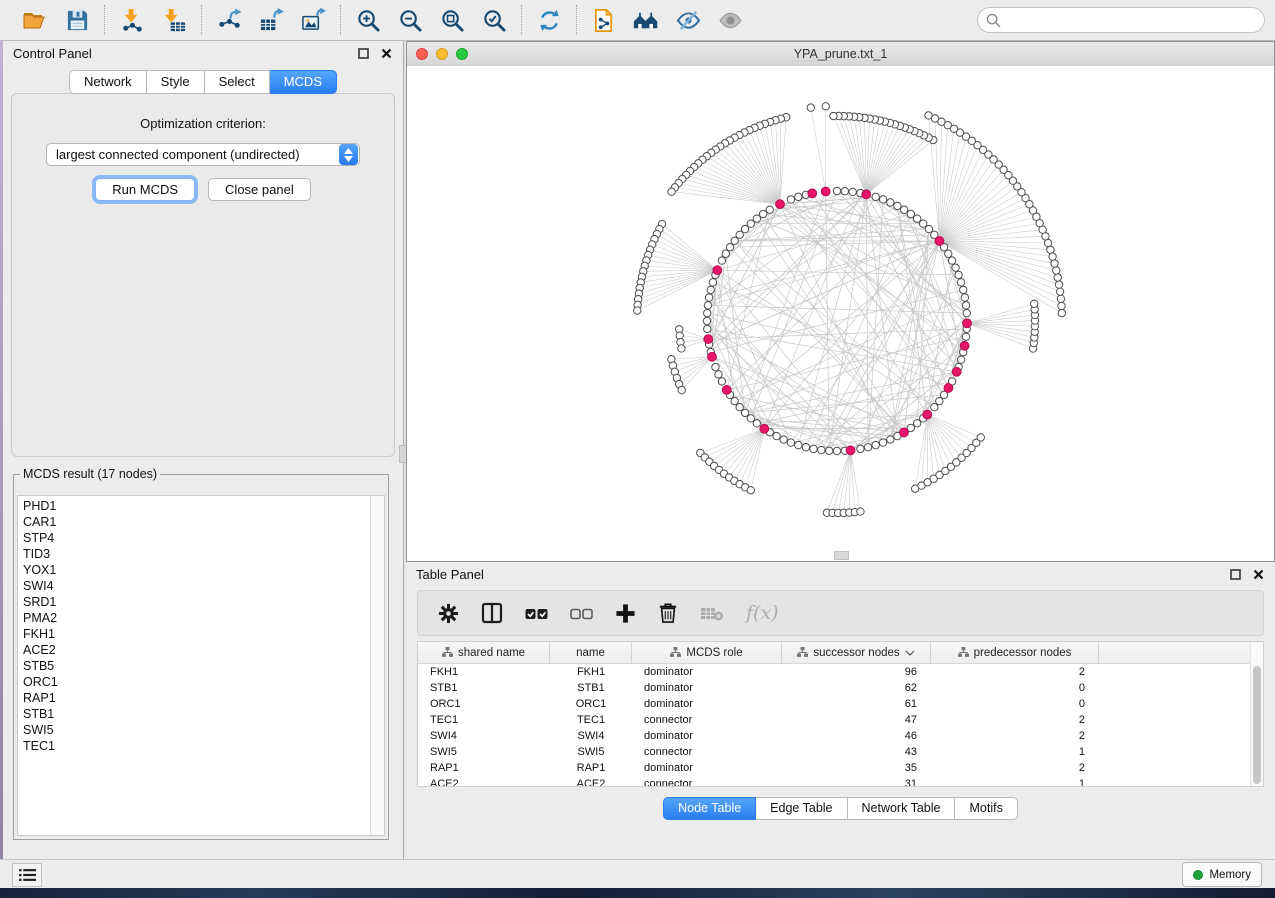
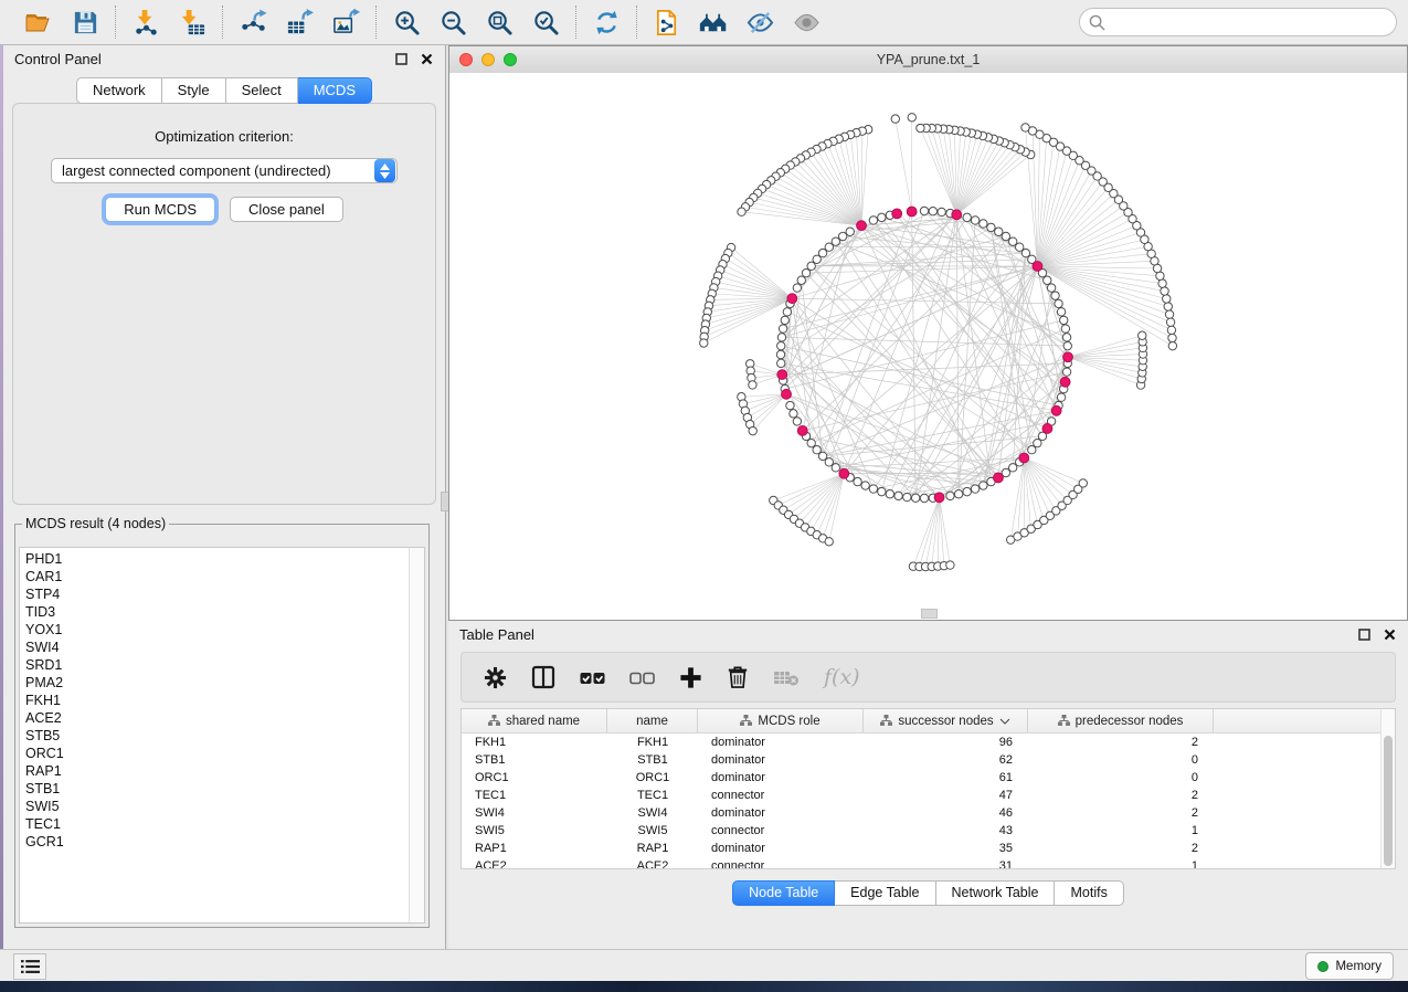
  Control Panel
  Network
  Style
  Select
  MCDS
  Optimization criterion:
  largest connected component (undirected)
  Run MCDS
  Close panel
- MCDS result (17 nodes)
+ MCDS result (4 nodes)
  PHD1
  CAR1
  STP4
  TID3
  YOX1
  SWI4
  SRD1
  PMA2
  FKH1
  ACE2
  STB5
  ORC1
  RAP1
  STB1
  SWI5
  TEC1
+ GCR1
  YPA_prune.txt_1
  Table Panel
  f(x)
  shared name
  name
  MCDS role
  successor nodes
  predecessor nodes
  FKH1
  FKH1
  dominator
  96
  2
  STB1
  STB1
  dominator
  62
  0
  ORC1
  ORC1
  dominator
  61
  0
  TEC1
  TEC1
  connector
  47
  2
  SWI4
  SWI4
  dominator
  46
  2
  SWI5
  SWI5
  connector
  43
  1
  RAP1
  RAP1
  dominator
  35
  2
  ACE2
  ACE2
  connector
  31
  1
  Node Table
  Edge Table
  Network Table
  Motifs
  Memory
